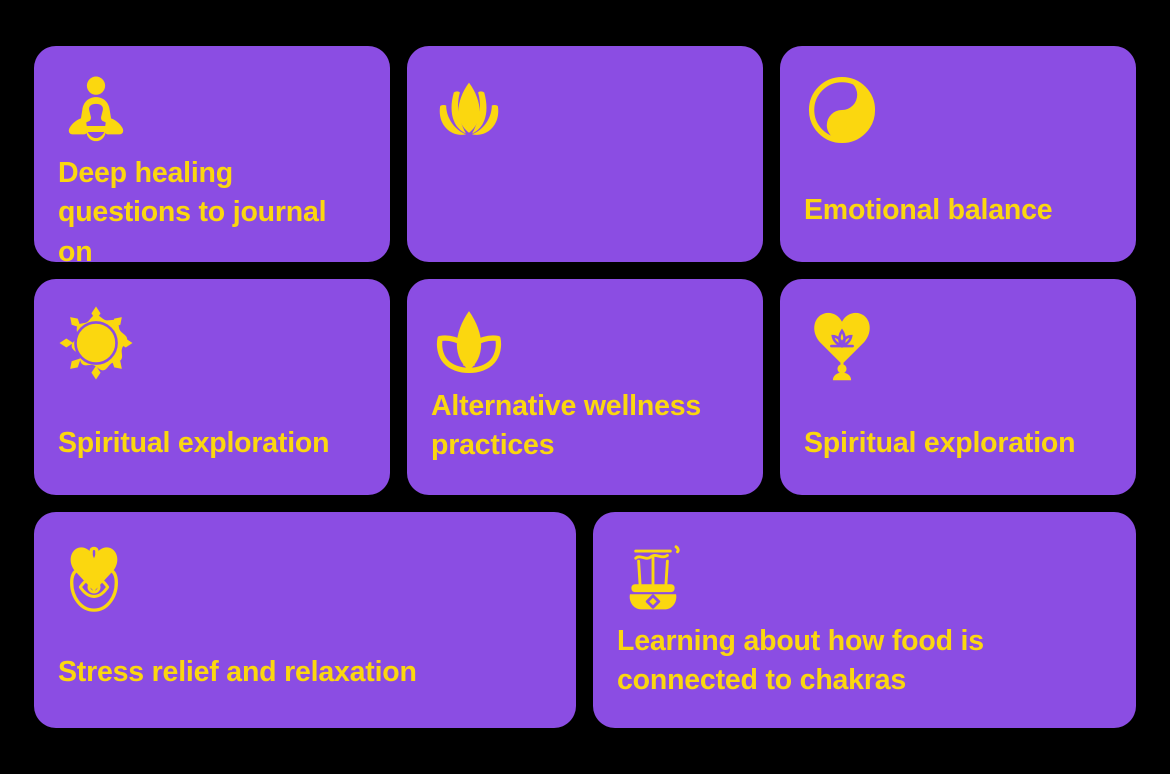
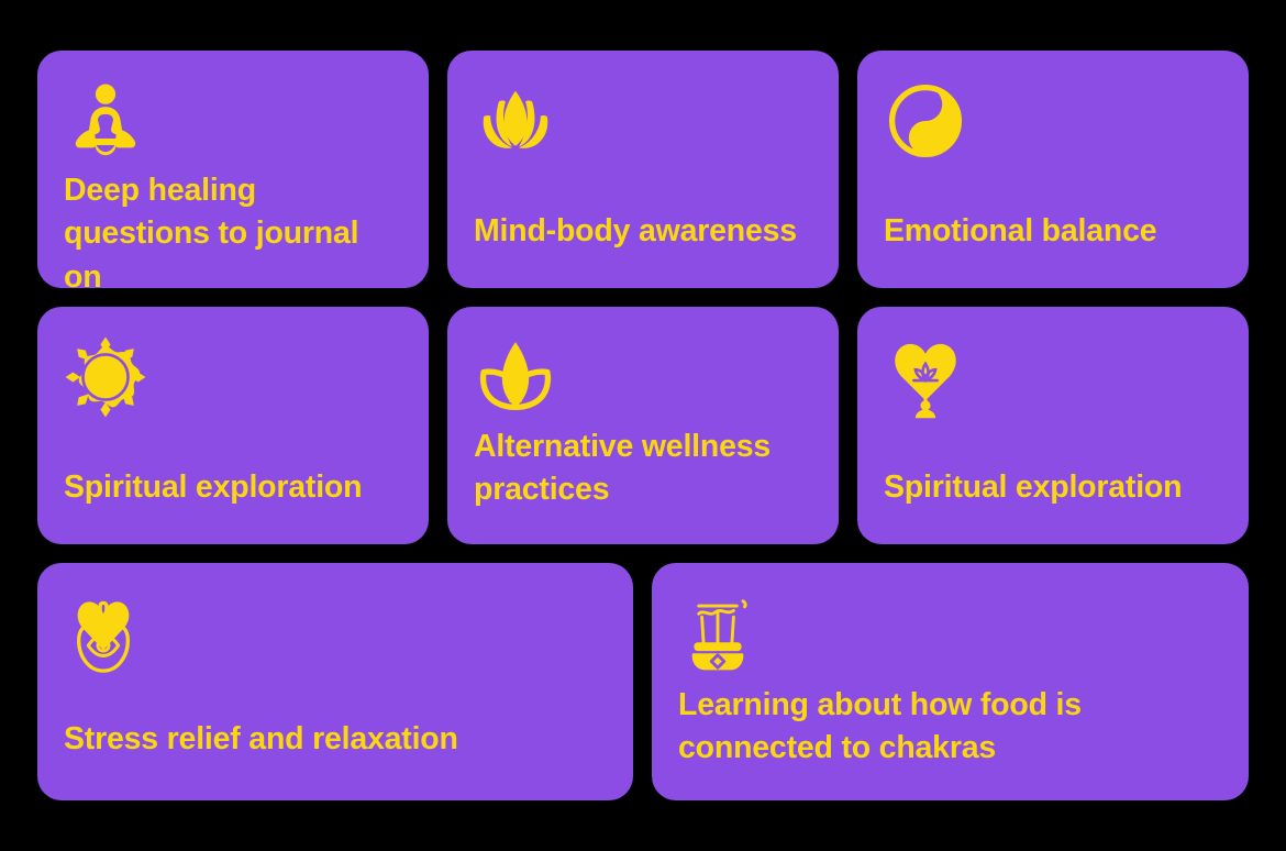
  Deep healing questions to journal on
+ Mind-body awareness
  Emotional balance
  Spiritual exploration
  Alternative wellness practices
  Spiritual exploration
  Stress relief and relaxation
  Learning about how food is connected to chakras
